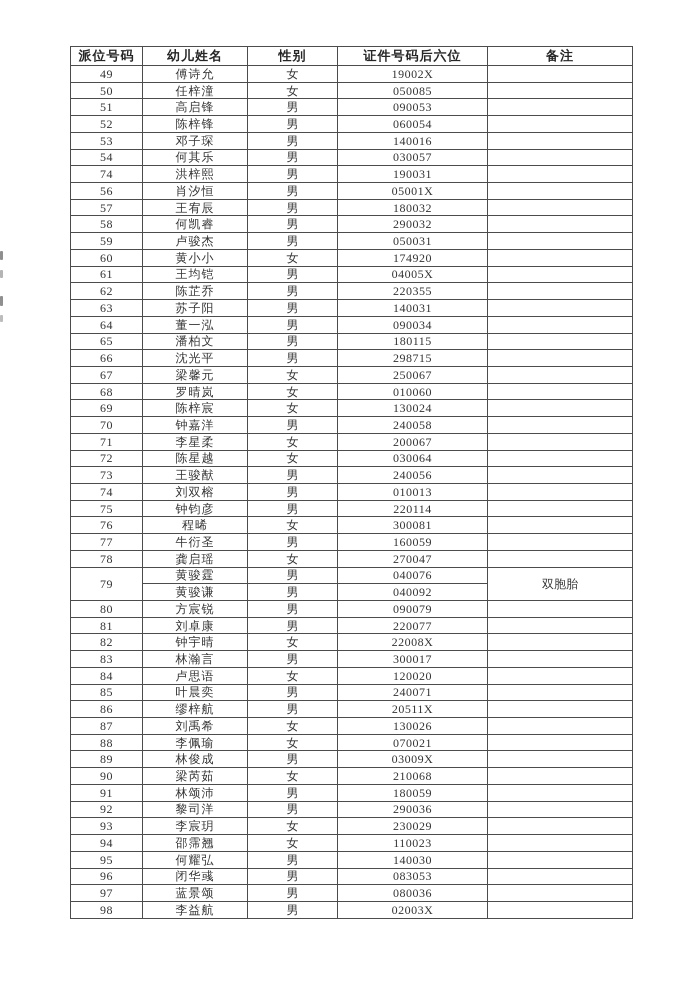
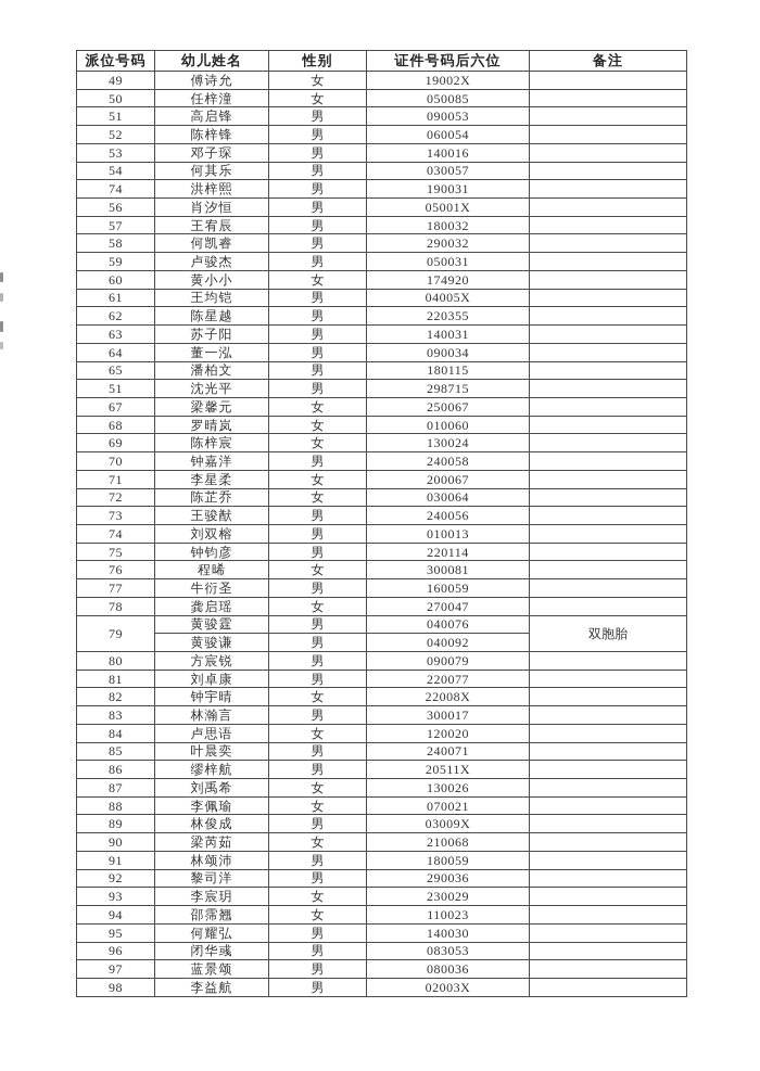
  派位号码	幼儿姓名	性别	证件号码后六位	备注
  49	傅诗允	女	19002X
  50	任梓潼	女	050085
  51	高启锋	男	090053
  52	陈梓锋	男	060054
  53	邓子琛	男	140016
  54	何其乐	男	030057
  74	洪梓熙	男	190031
  56	肖汐恒	男	05001X
  57	王宥辰	男	180032
  58	何凯睿	男	290032
  59	卢骏杰	男	050031
  60	黄小小	女	174920
  61	王均铠	男	04005X
- 62	陈芷乔	男	220355
+ 62	陈星越	男	220355
  63	苏子阳	男	140031
  64	董一泓	男	090034
  65	潘柏文	男	180115
- 66	沈光平	男	298715
+ 51	沈光平	男	298715
  67	梁馨元	女	250067
  68	罗晴岚	女	010060
  69	陈梓宸	女	130024
  70	钟嘉洋	男	240058
  71	李星柔	女	200067
- 72	陈星越	女	030064
+ 72	陈芷乔	女	030064
  73	王骏猷	男	240056
  74	刘双榕	男	010013
  75	钟钧彦	男	220114
  76	程晞	女	300081
  77	牛衍圣	男	160059
  78	龚启瑶	女	270047
  79	黄骏霆	男	040076	双胞胎
  黄骏谦	男	040092
  80	方宸锐	男	090079
  81	刘卓康	男	220077
  82	钟宇晴	女	22008X
  83	林瀚言	男	300017
  84	卢思语	女	120020
  85	叶晨奕	男	240071
  86	缪梓航	男	20511X
  87	刘禹希	女	130026
  88	李佩瑜	女	070021
  89	林俊成	男	03009X
  90	梁芮茹	女	210068
  91	林颂沛	男	180059
  92	黎司洋	男	290036
  93	李宸玥	女	230029
  94	邵霈翘	女	110023
  95	何耀弘	男	140030
  96	闭华彧	男	083053
  97	蓝景颂	男	080036
  98	李益航	男	02003X
